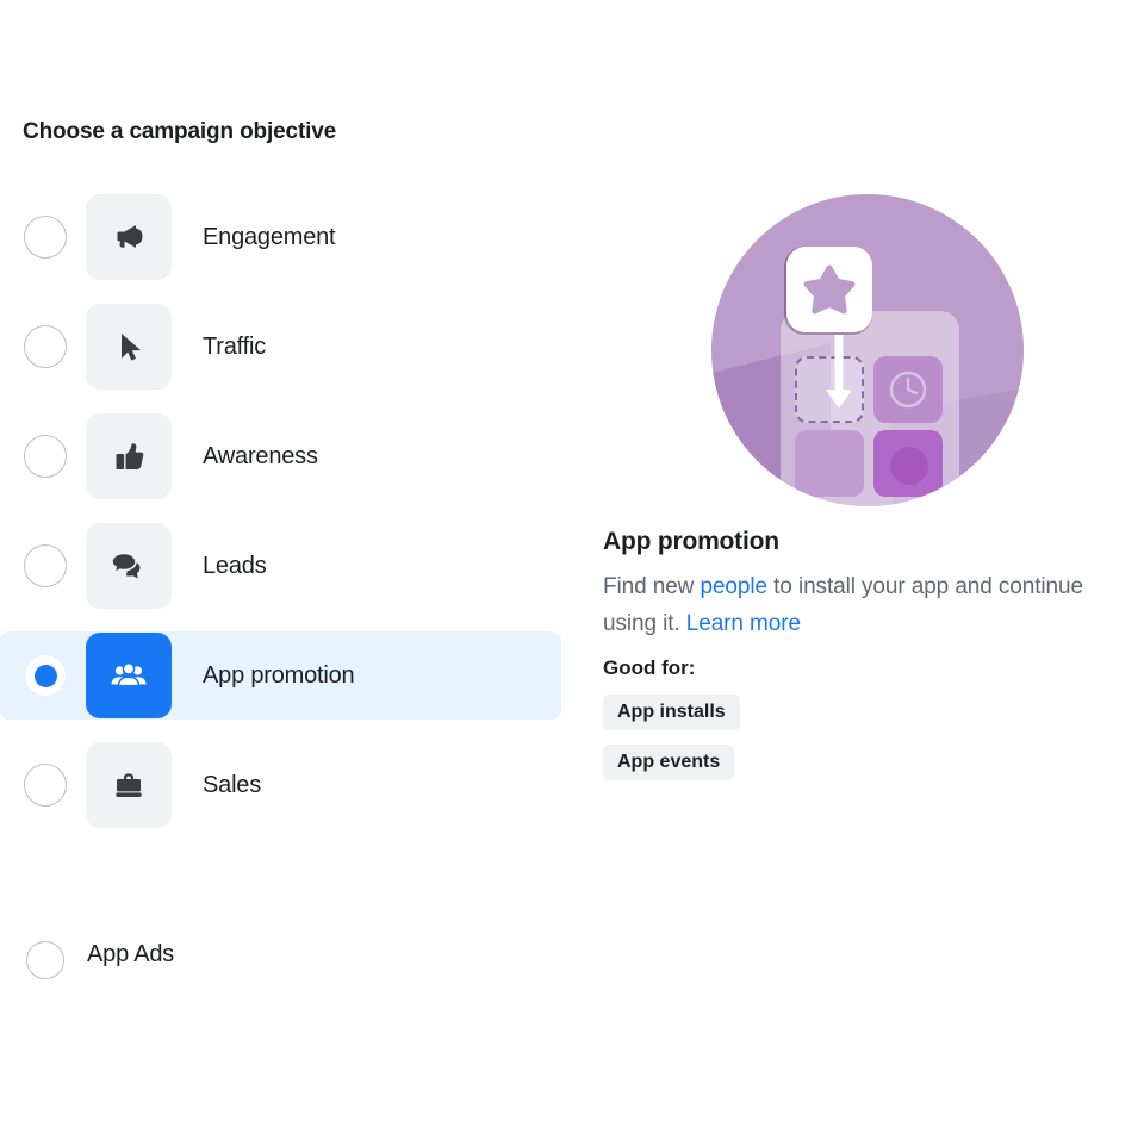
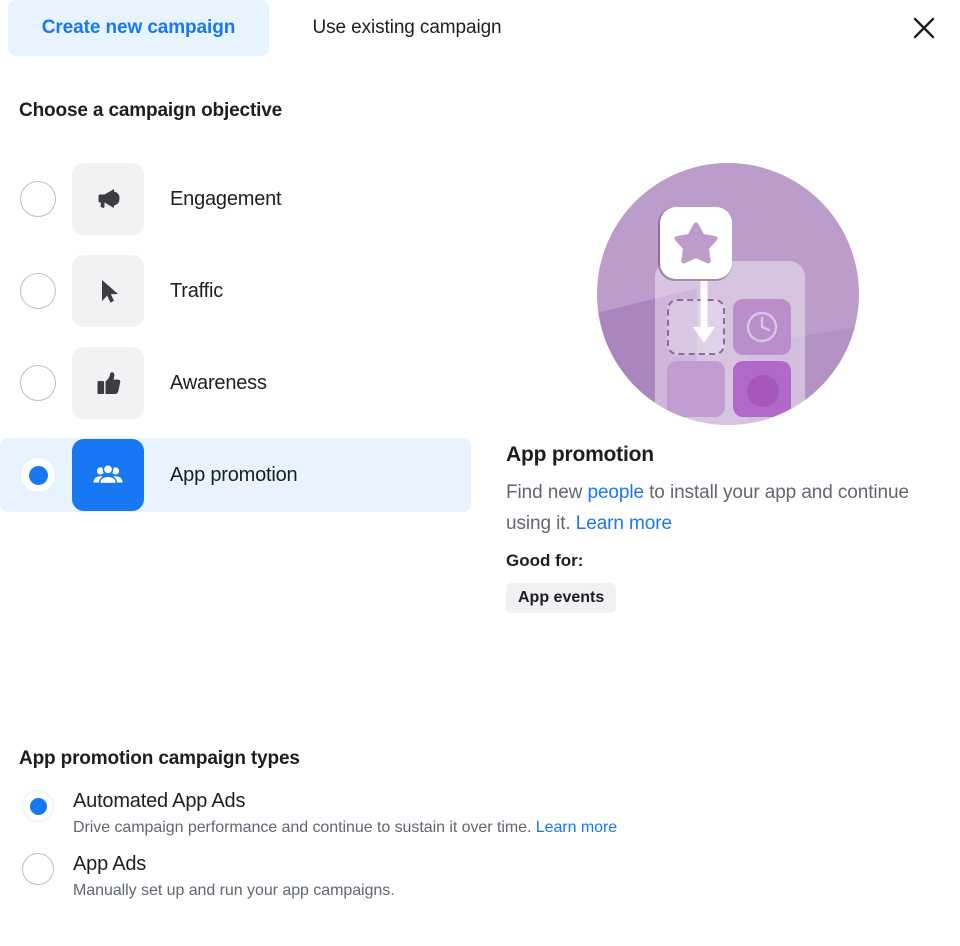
+ Create new campaign
+ Use existing campaign
  Choose a campaign objective
  Engagement
  Traffic
  Awareness
- Leads
  App promotion
- Sales
  App promotion
  Find new people to install your app and continue using it. Learn more
  Good for:
- App installs
  App events
+ App promotion campaign types
+ Automated App Ads
+ Drive campaign performance and continue to sustain it over time. Learn more
  App Ads
+ Manually set up and run your app campaigns.
